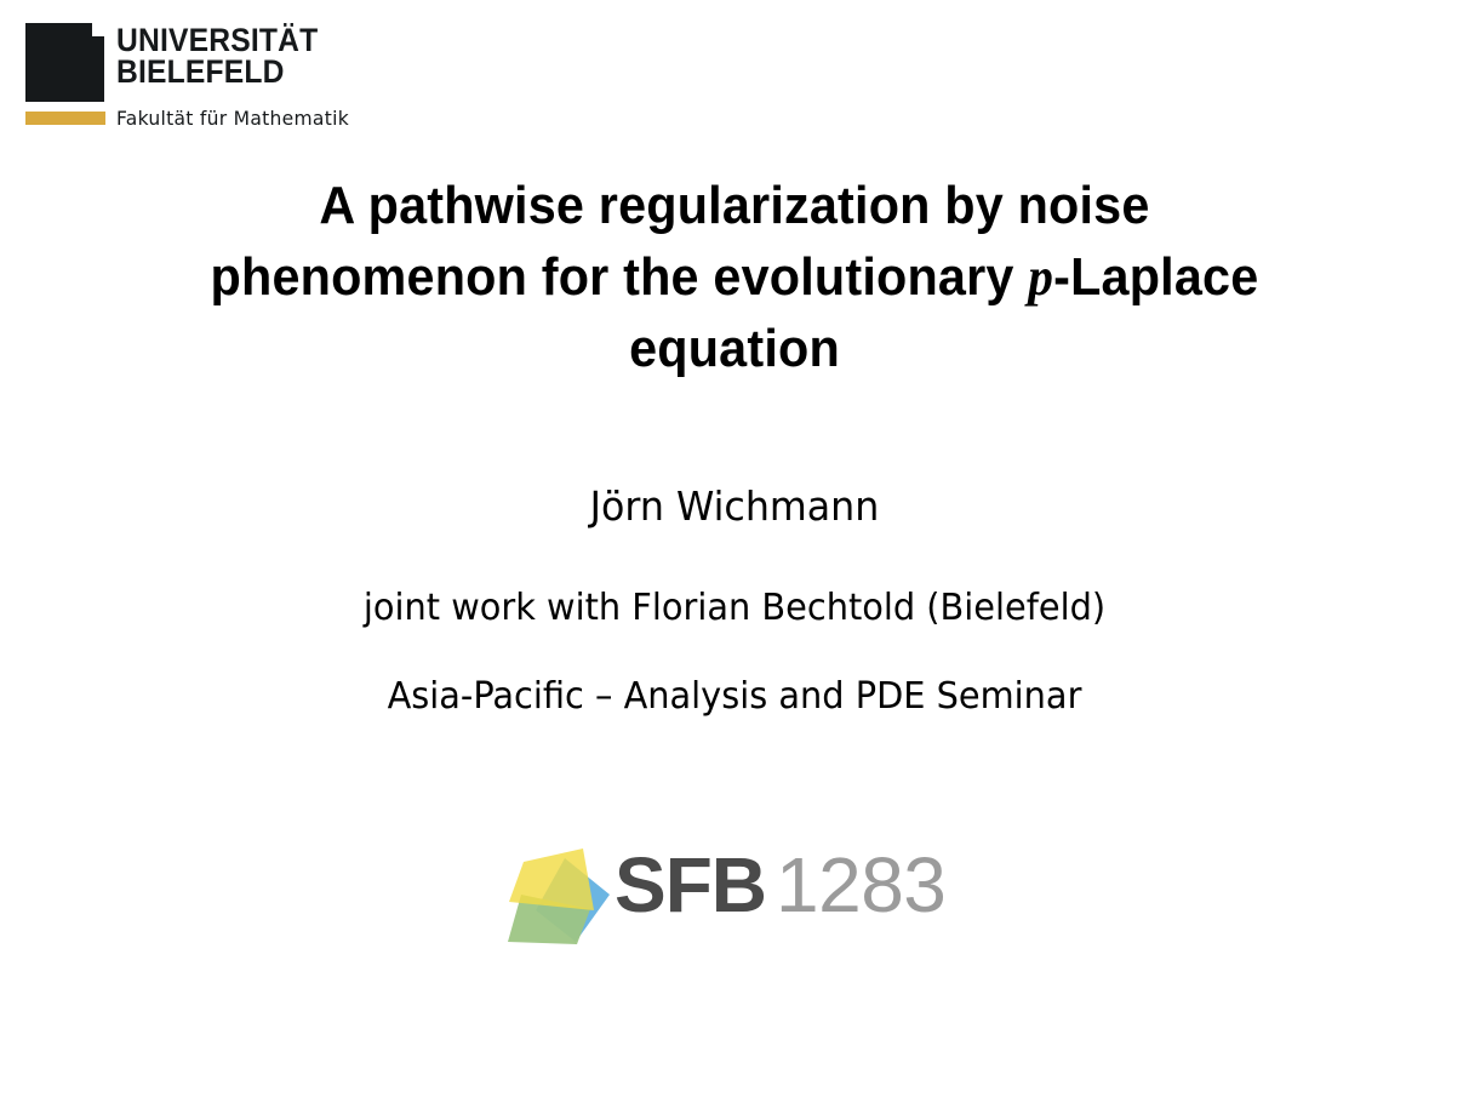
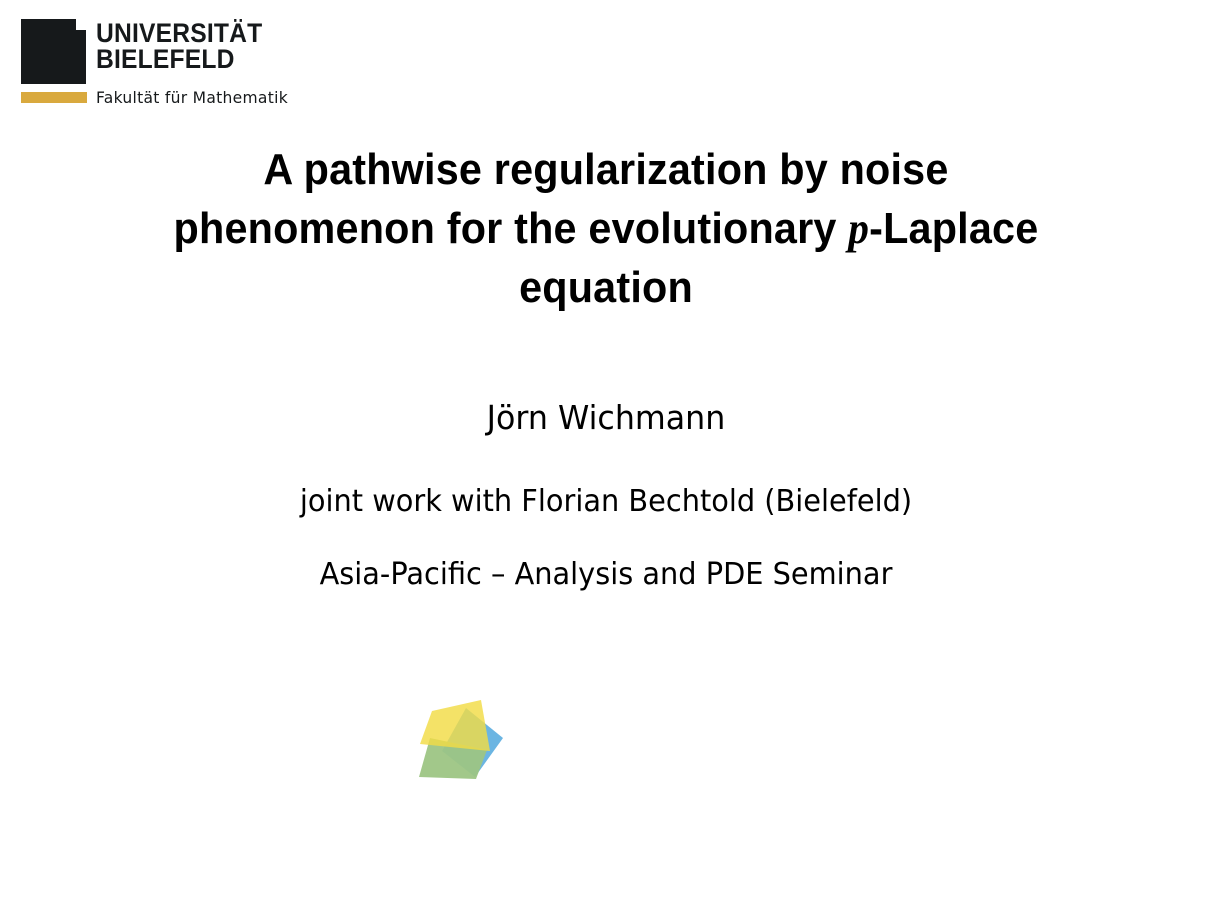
  UNIVERSITÄT
  BIELEFELD
  Fakultät für Mathematik
  A pathwise regularization by noise
  phenomenon for the evolutionary p-Laplace
  equation
  Jörn Wichmann
  joint work with Florian Bechtold (Bielefeld)
  Asia-Pacific – Analysis and PDE Seminar
- SFB1283
